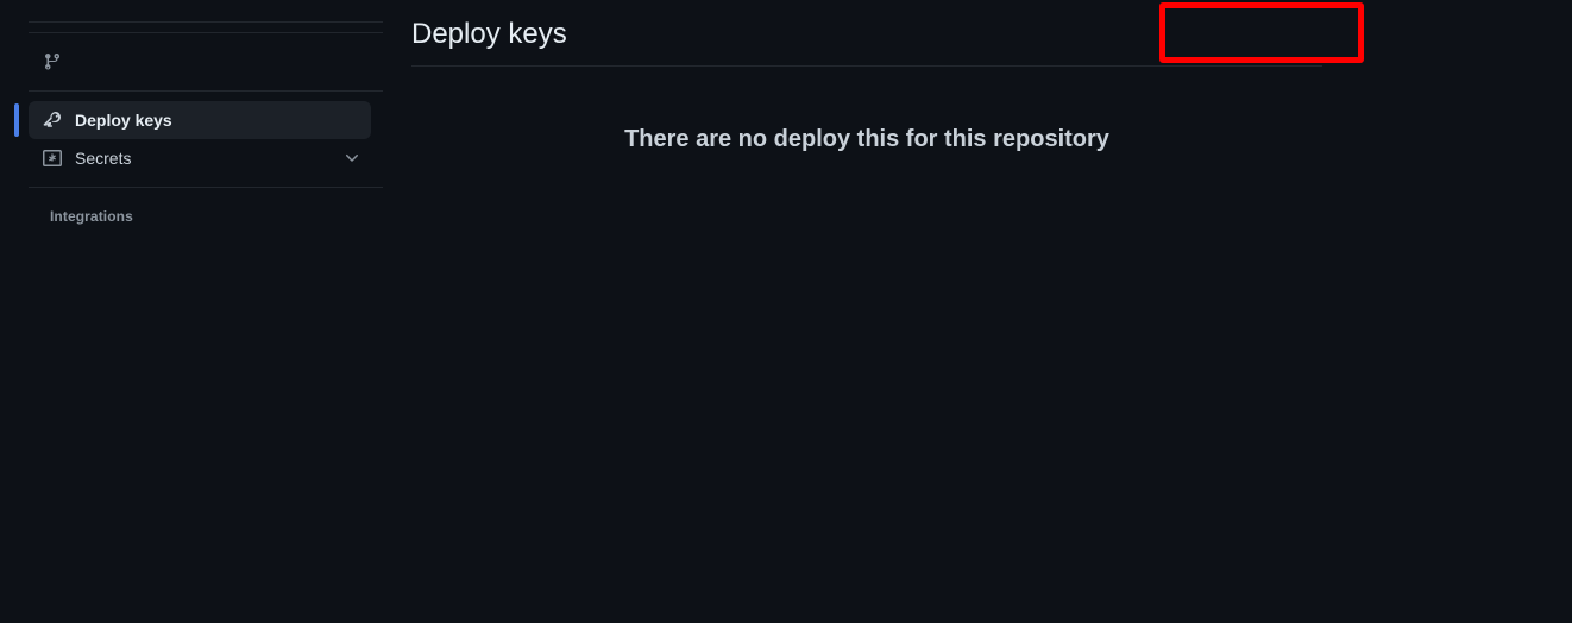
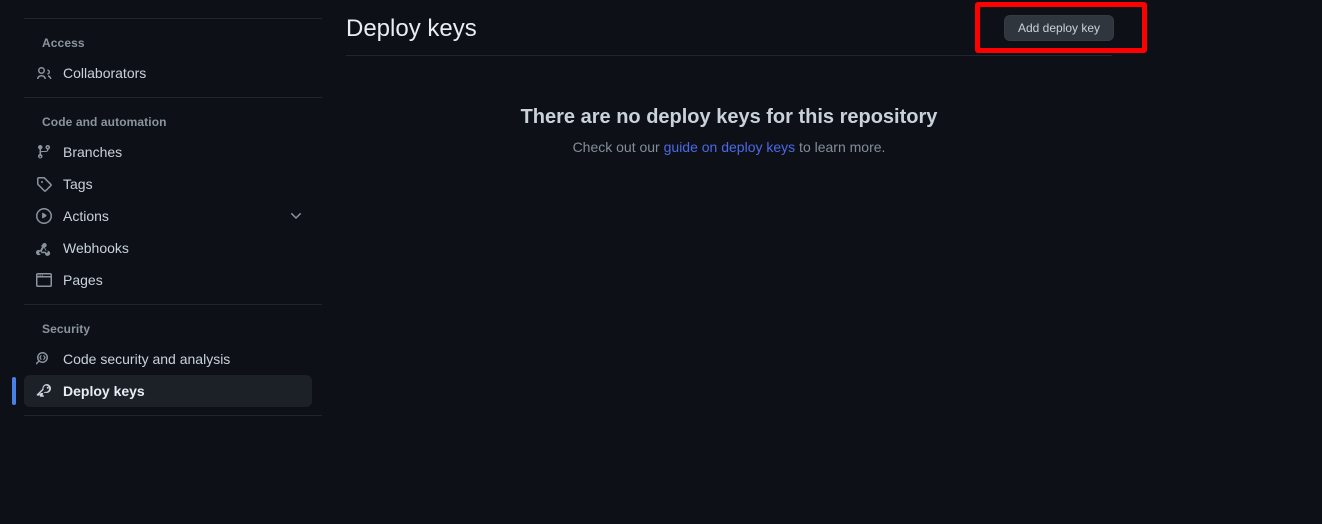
+ Access
+ Collaborators
+ Code and automation
+ Branches
+ Tags
+ Actions
+ Webhooks
+ Pages
+ Security
+ Code security and analysis
  Deploy keys
- Secrets
- Integrations
  Deploy keys
+ Add deploy key
- There are no deploy this for this repository
+ There are no deploy keys for this repository
+ Check out our guide on deploy keys to learn more.
